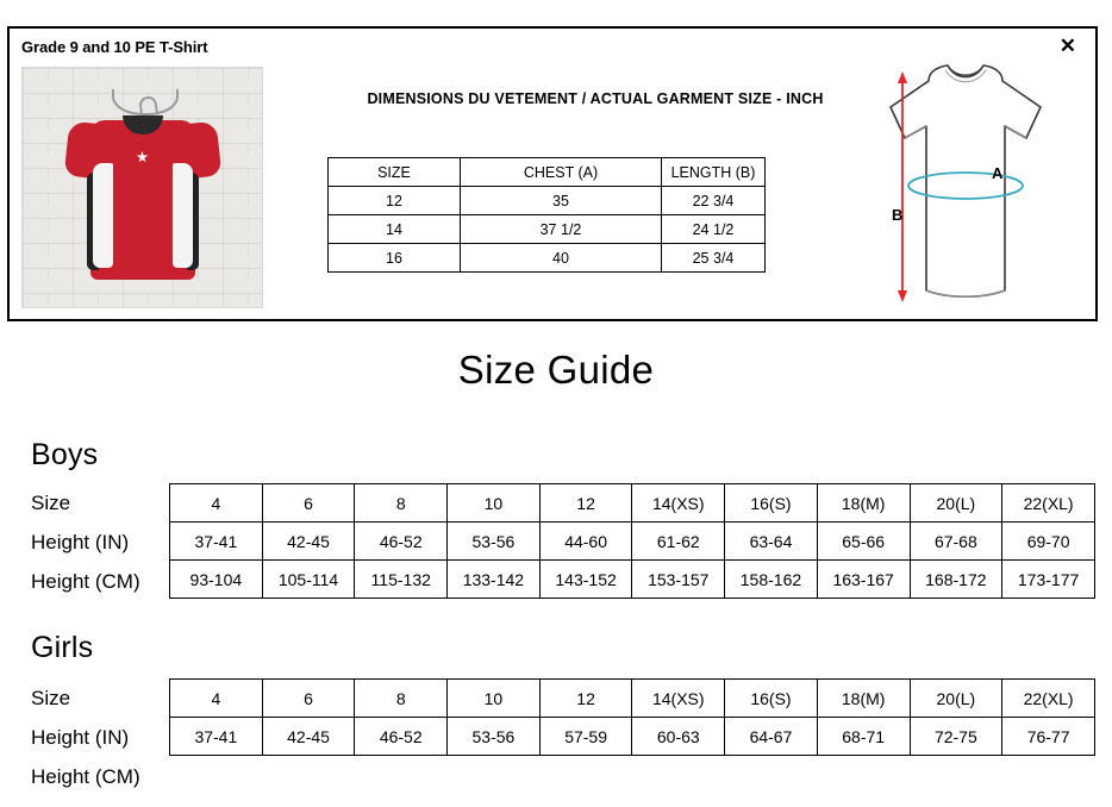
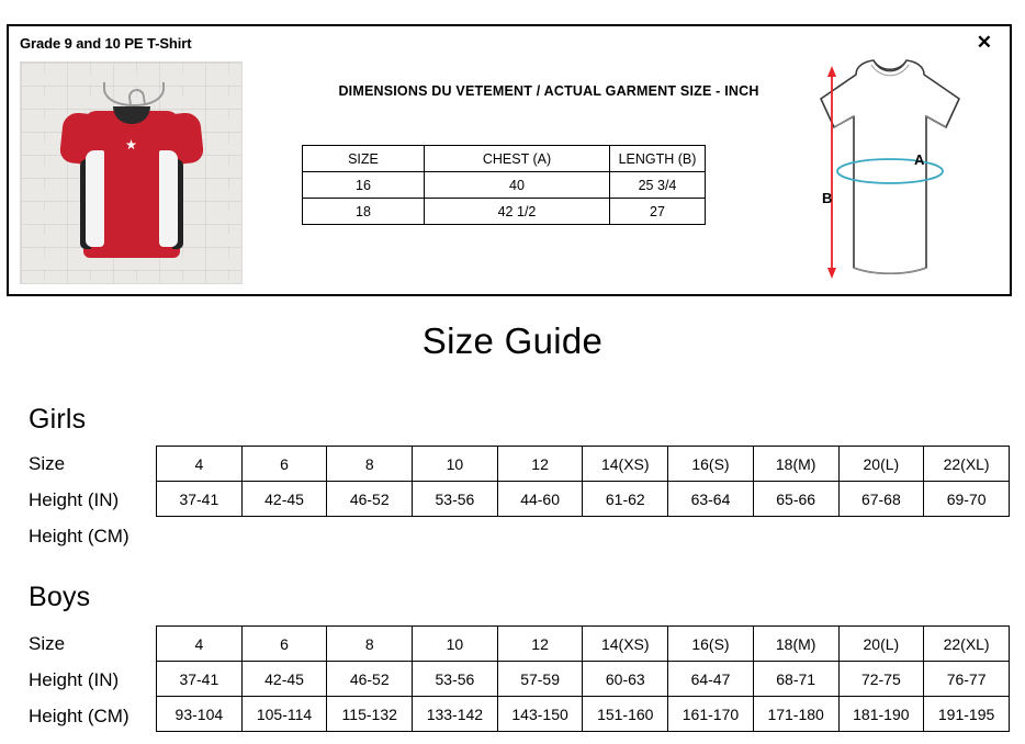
  Grade 9 and 10 PE T-Shirt
  ✕
  DIMENSIONS DU VETEMENT / ACTUAL GARMENT SIZE - INCH
  SIZE	CHEST (A)	LENGTH (B)
- 12	35	22 3/4
- 14	37 1/2	24 1/2
  16	40	25 3/4
+ 18	42 1/2	27
  A
  B
  Size Guide
- Boys
+ Girls
  Size
  Height (IN)
  Height (CM)
  4	6	8	10	12	14(XS)	16(S)	18(M)	20(L)	22(XL)
  37-41	42-45	46-52	53-56	44-60	61-62	63-64	65-66	67-68	69-70
- 93-104	105-114	115-132	133-142	143-152	153-157	158-162	163-167	168-172	173-177
- Girls
+ Boys
  Size
  Height (IN)
  Height (CM)
  4	6	8	10	12	14(XS)	16(S)	18(M)	20(L)	22(XL)
- 37-41	42-45	46-52	53-56	57-59	60-63	64-67	68-71	72-75	76-77
+ 37-41	42-45	46-52	53-56	57-59	60-63	64-47	68-71	72-75	76-77
+ 93-104	105-114	115-132	133-142	143-150	151-160	161-170	171-180	181-190	191-195
